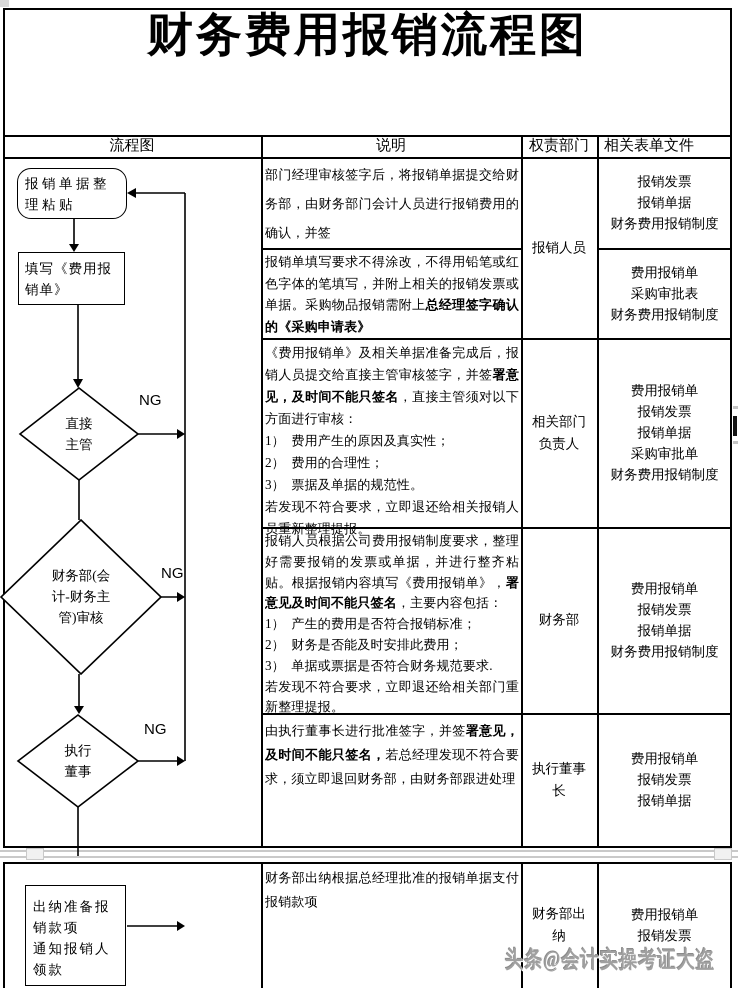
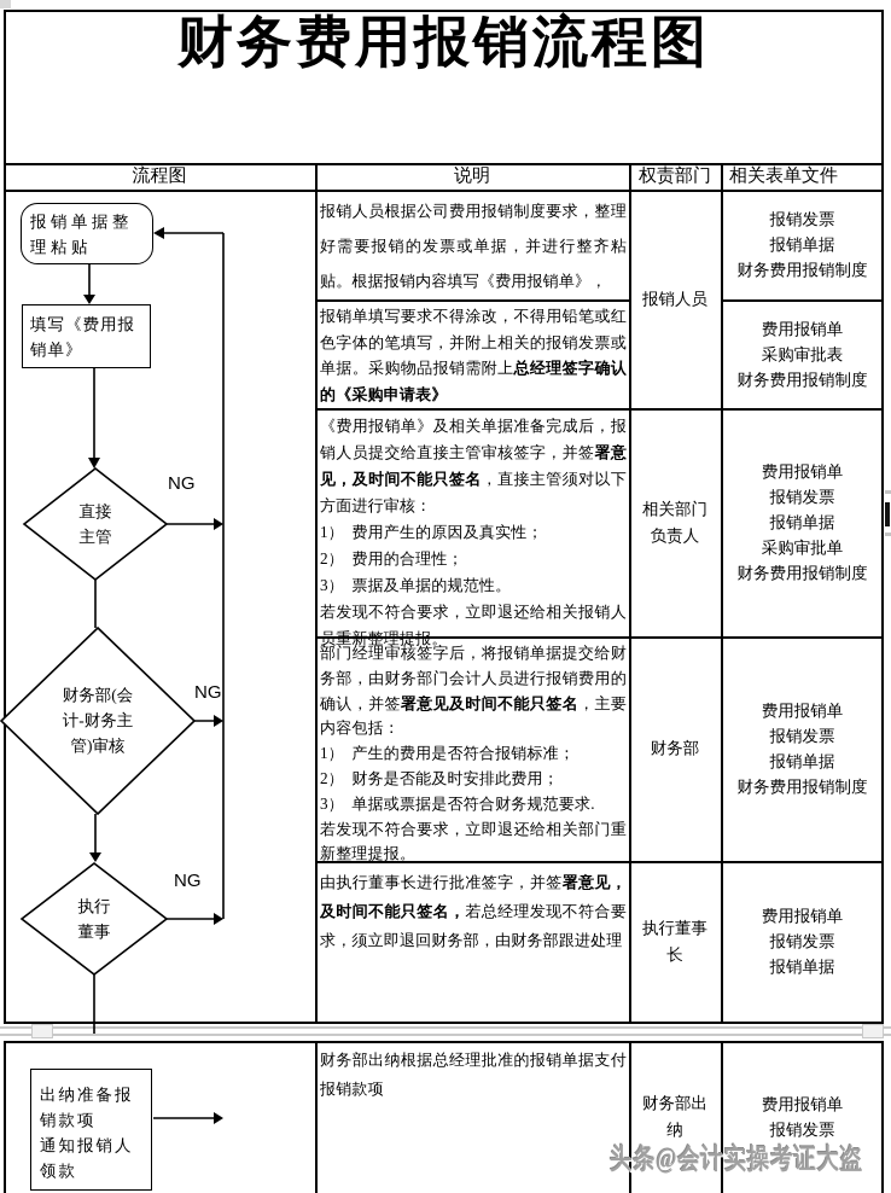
  财务费用报销流程图
  流程图
  说明
  权责部门
  相关表单文件
  报销单据整理粘贴
  填写《费用报销单》
  直接
  主管
  财务部(会
  计-财务主
  管)审核
  执行
  董事
  NG
  NG
  NG
  出纳准备报销款项
  通知报销人领款
- 部门经理审核签字后，将报销单据提交给财务部，由财务部门会计人员进行报销费用的确认，并签
+ 报销人员根据公司费用报销制度要求，整理好需要报销的发票或单据，并进行整齐粘贴。根据报销内容填写《费用报销单》，
  报销单填写要求不得涂改，不得用铅笔或红色字体的笔填写，并附上相关的报销发票或单据。采购物品报销需附上总经理签字确认的《采购申请表》
  《费用报销单》及相关单据准备完成后，报销人员提交给直接主管审核签字，并签署意见，及时间不能只签名，直接主管须对以下方面进行审核：
  1） 费用产生的原因及真实性；
  2） 费用的合理性；
  3） 票据及单据的规范性。
  若发现不符合要求，立即退还给相关报销人员重新整理提报。
- 报销人员根据公司费用报销制度要求，整理好需要报销的发票或单据，并进行整齐粘贴。根据报销内容填写《费用报销单》，署意见及时间不能只签名，主要内容包括：
+ 部门经理审核签字后，将报销单据提交给财务部，由财务部门会计人员进行报销费用的确认，并签署意见及时间不能只签名，主要内容包括：
  1） 产生的费用是否符合报销标准；
  2） 财务是否能及时安排此费用；
  3） 单据或票据是否符合财务规范要求.
  若发现不符合要求，立即退还给相关部门重新整理提报。
  由执行董事长进行批准签字，并签署意见，及时间不能只签名，若总经理发现不符合要求，须立即退回财务部，由财务部跟进处理
  财务部出纳根据总经理批准的报销单据支付报销款项
  报销人员
  相关部门
  负责人
  财务部
  执行董事
  长
  财务部出
  纳
  报销发票
  报销单据
  财务费用报销制度
  费用报销单
  采购审批表
  财务费用报销制度
  费用报销单
  报销发票
  报销单据
  采购审批单
  财务费用报销制度
  费用报销单
  报销发票
  报销单据
  财务费用报销制度
  费用报销单
  报销发票
  报销单据
  费用报销单
  报销发票
  头条@会计实操考证大盗
